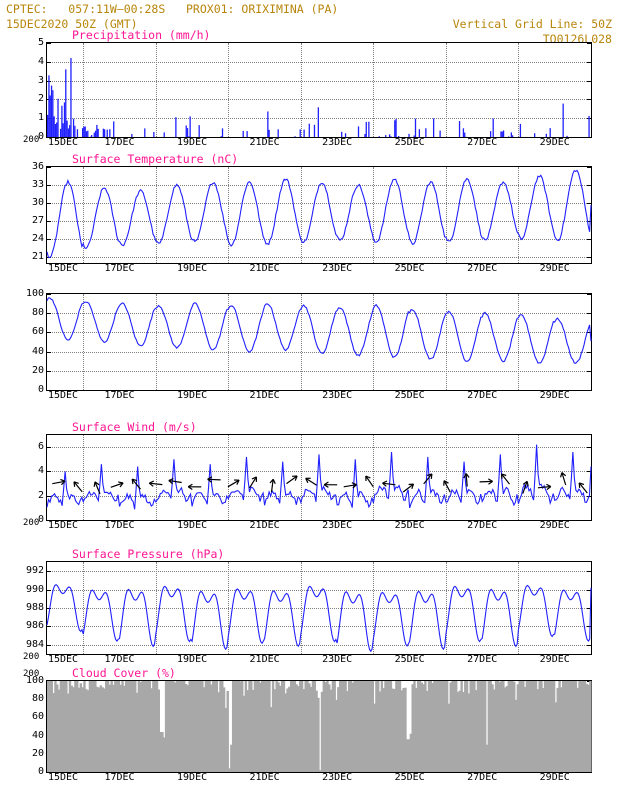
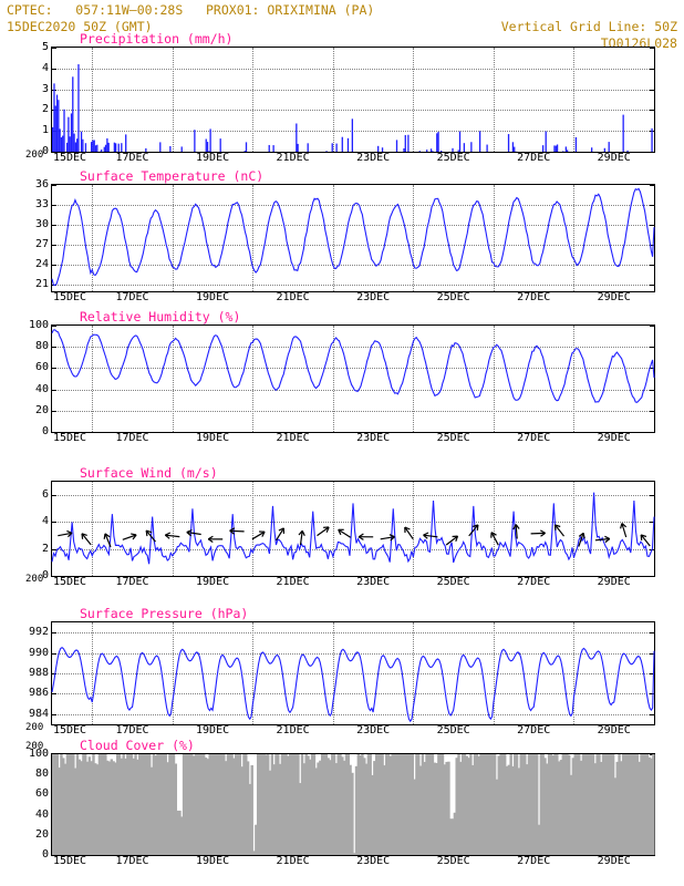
  CPTEC: 057:11W—00:28S PROX01: ORIXIMINA (PA)
  15DEC2020 50Z (GMT)
  Vertical Grid Line: 50Z
  TQ0126L028
  0
  1
  2
  3
  4
  5
  15DEC
  17DEC
  19DEC
  21DEC
  23DEC
  25DEC
  27DEC
  29DEC
  200
  Precipitation (mm/h)
  21
  24
  27
  30
  33
  36
  15DEC
  17DEC
  19DEC
  21DEC
  23DEC
  25DEC
  27DEC
  29DEC
  Surface Temperature (nC)
  0
  20
  40
  60
  80
  100
  15DEC
  17DEC
  19DEC
  21DEC
  23DEC
  25DEC
  27DEC
  29DEC
+ Relative Humidity (%)
  0
  2
  4
  6
  15DEC
  17DEC
  19DEC
  21DEC
  23DEC
  25DEC
  27DEC
  29DEC
  200
  Surface Wind (m/s)
  984
  986
  988
  990
  992
  15DEC
  17DEC
  19DEC
  21DEC
  23DEC
  25DEC
  27DEC
  29DEC
  200
  Surface Pressure (hPa)
  0
  20
  40
  60
  80
  100
  15DEC
  17DEC
  19DEC
  21DEC
  23DEC
  25DEC
  27DEC
  29DEC
  200
  Cloud Cover (%)
